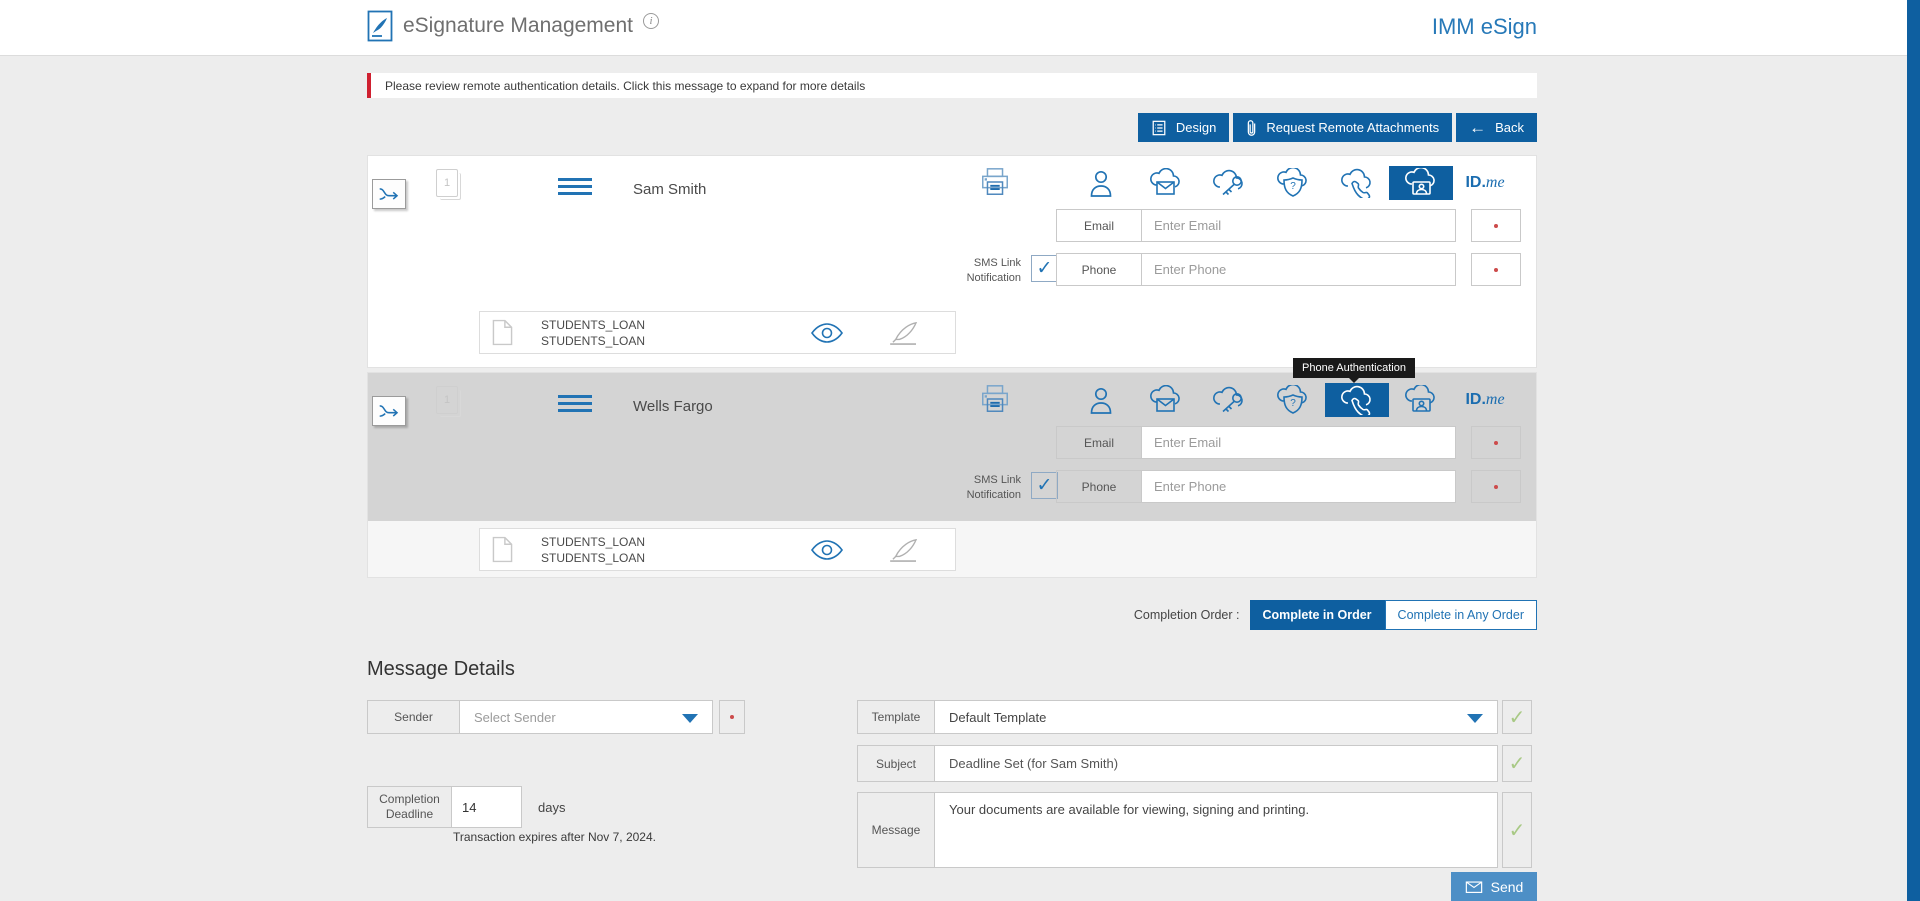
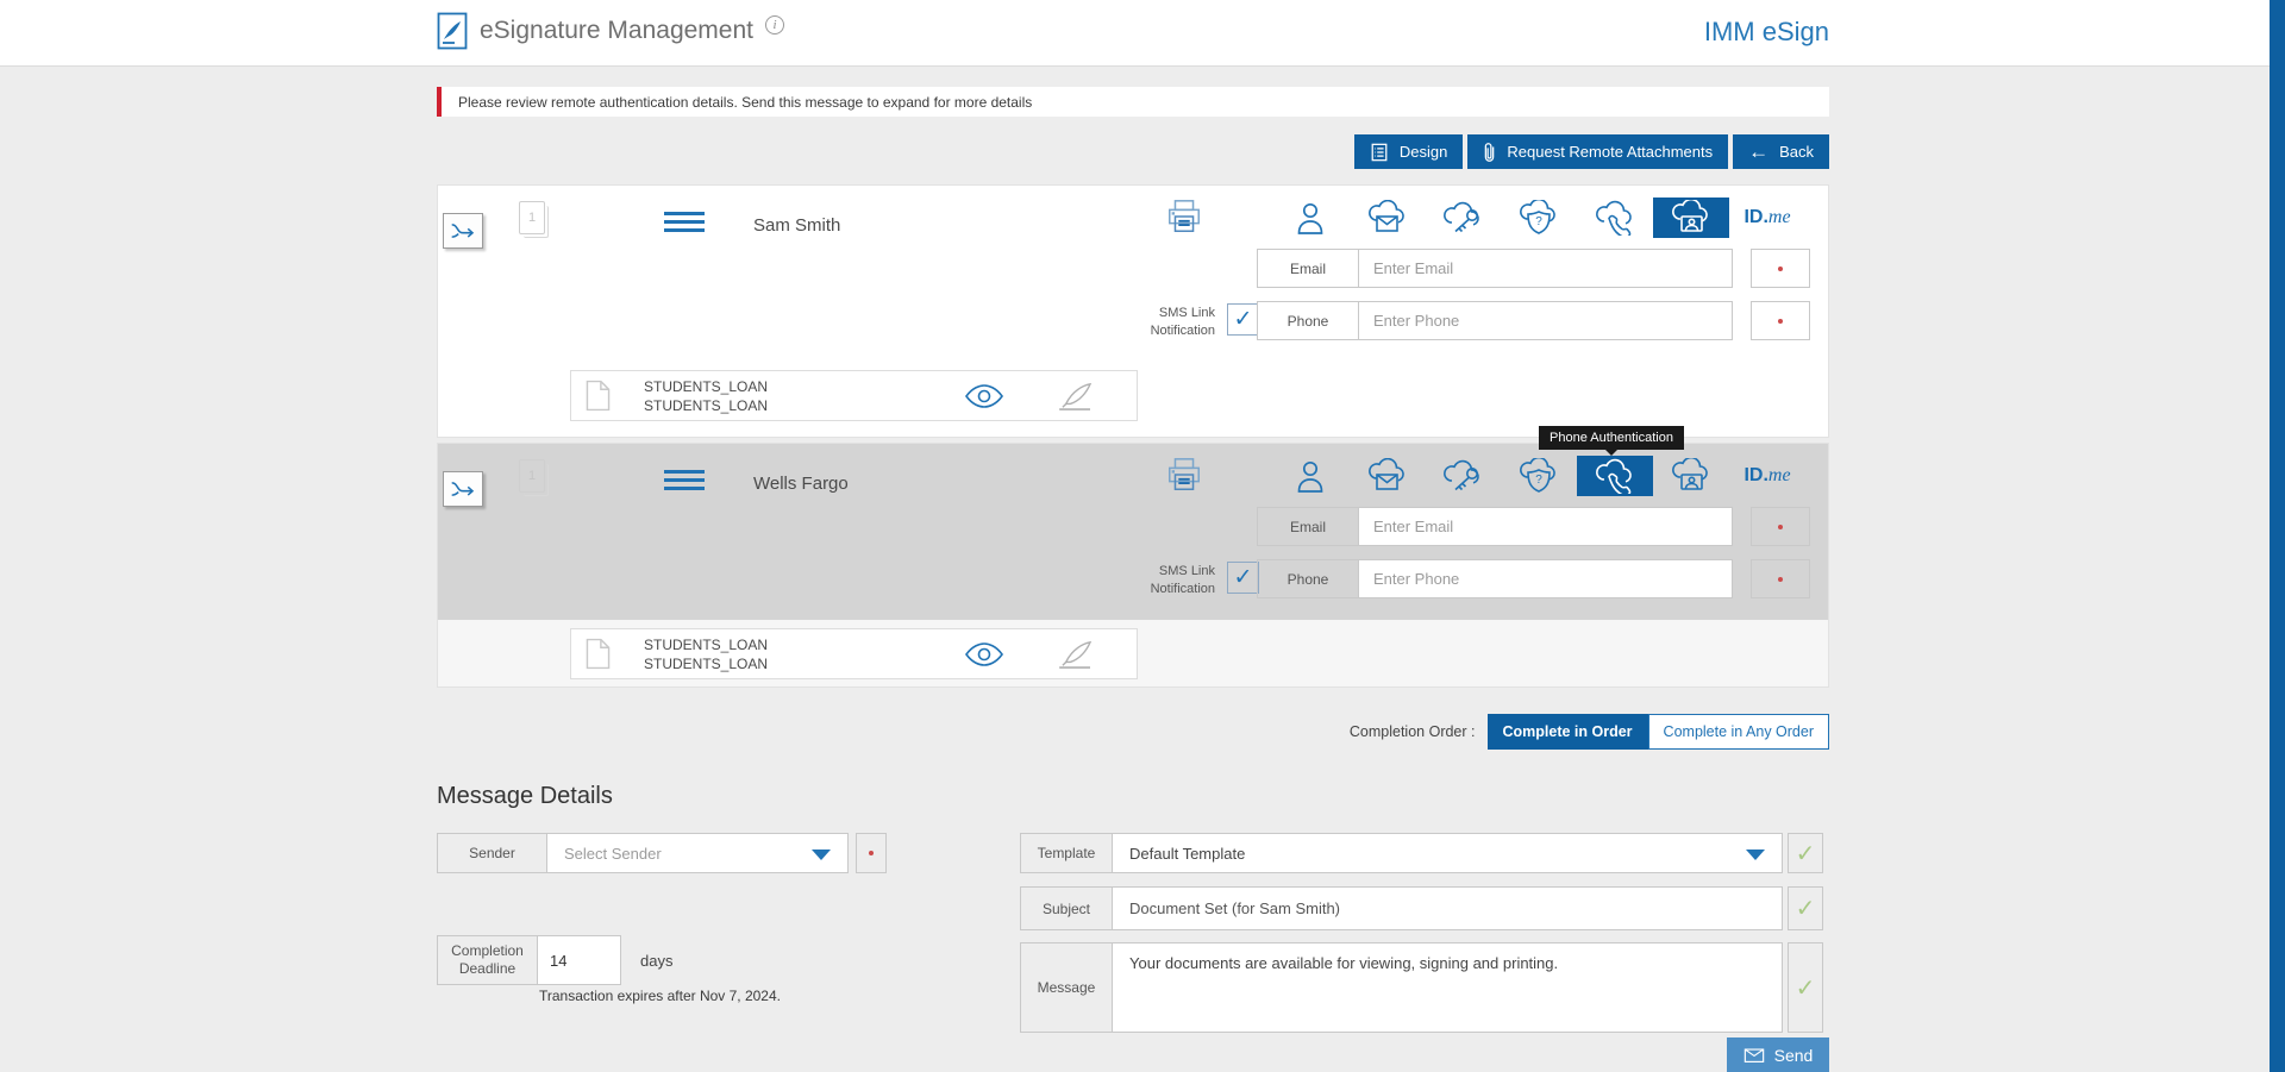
  eSignature Management
  i
  IMM eSign
- Please review remote authentication details. Click this message to expand for more details
+ Please review remote authentication details. Send this message to expand for more details
  Design
  Request Remote Attachments
  ←
  Back
  1
  Sam Smith
  ID.me
  Email
  Enter Email
  SMS Link
  Notification
  ✓
  Phone
  Enter Phone
  STUDENTS_LOAN
  STUDENTS_LOAN
  Phone Authentication
  Wells Fargo
  ID.me
  Email
  Enter Email
  SMS Link
  Notification
  ✓
  Phone
  Enter Phone
  STUDENTS_LOAN
  STUDENTS_LOAN
  Completion Order :
  Complete in Order
  Complete in Any Order
  Message Details
  Sender
  Select Sender
  Template
  Default Template
  ✓
  Subject
- Deadline Set (for Sam Smith)
+ Document Set (for Sam Smith)
  ✓
  Completion
  Deadline
  14
  days
  Transaction expires after Nov 7, 2024.
  Message
  Your documents are available for viewing, signing and printing.
  ✓
  Send
